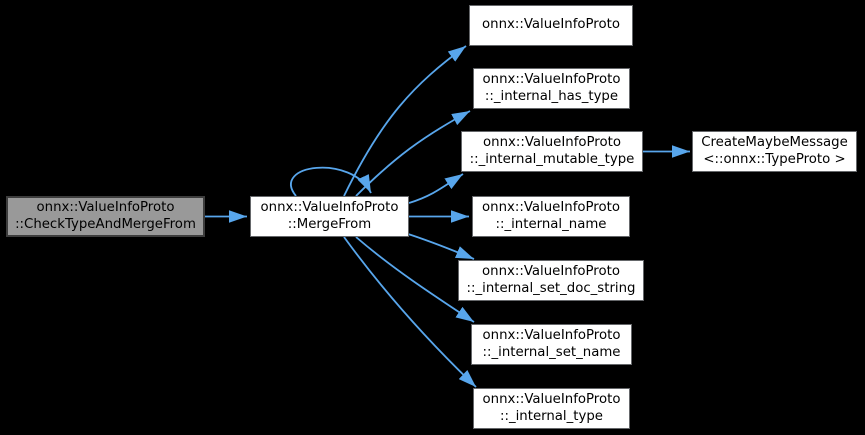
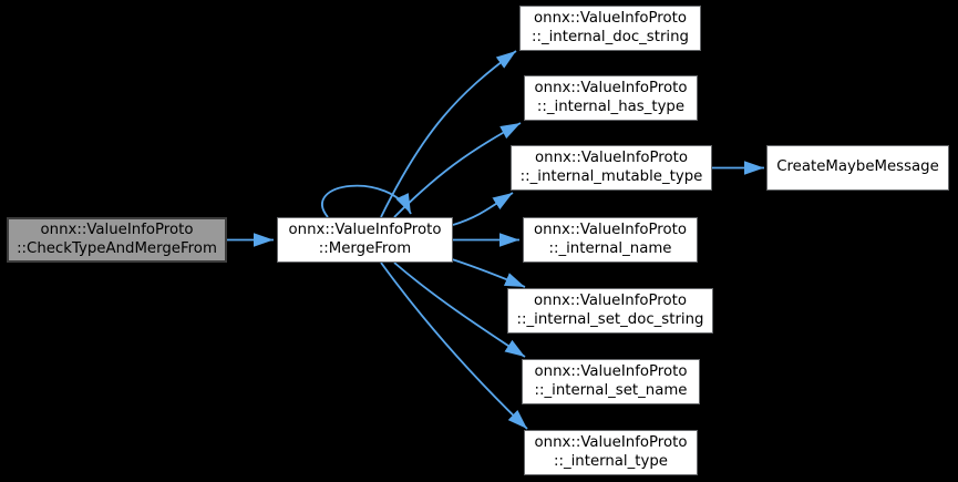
  onnx::ValueInfoProto
  ::CheckTypeAndMergeFrom
  onnx::ValueInfoProto
  ::MergeFrom
  onnx::ValueInfoProto
+ ::_internal_doc_string
  onnx::ValueInfoProto
  ::_internal_has_type
  onnx::ValueInfoProto
  ::_internal_mutable_type
  onnx::ValueInfoProto
  ::_internal_name
  onnx::ValueInfoProto
  ::_internal_set_doc_string
  onnx::ValueInfoProto
  ::_internal_set_name
  onnx::ValueInfoProto
  ::_internal_type
  CreateMaybeMessage
- <::onnx::TypeProto >
